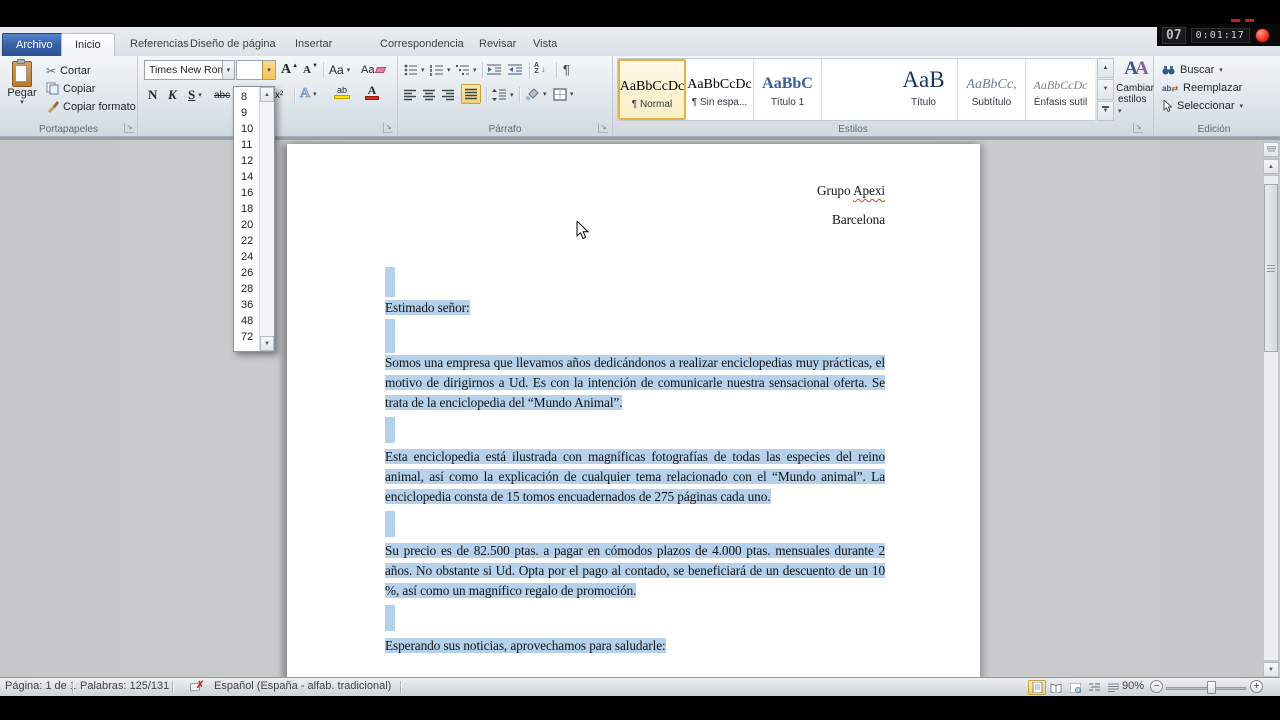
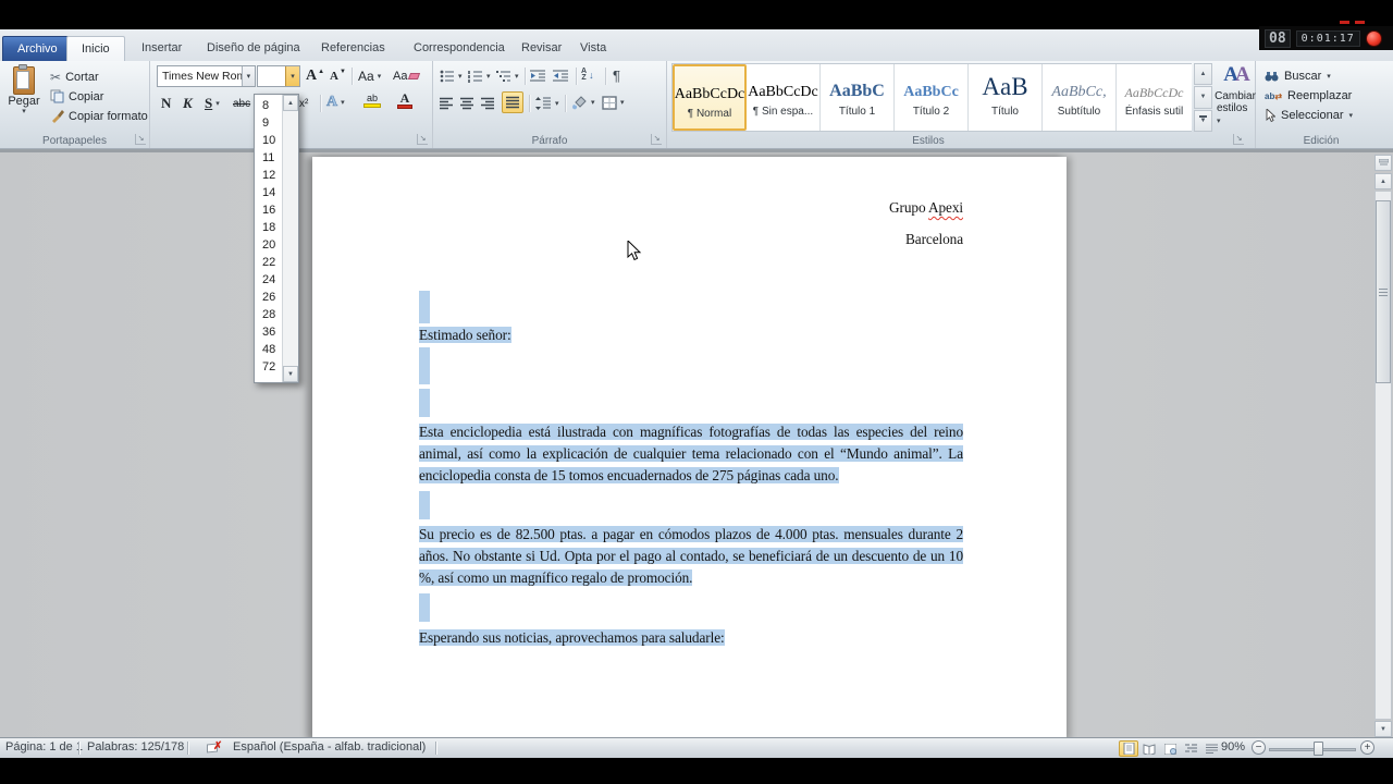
- 07
+ 08
  0:01:17
  Archivo
  Inicio
- Referencias
+ Insertar
  Diseño de página
- Insertar
+ Referencias
  Correspondencia
  Revisar
  Vista
  Pegar
  ✂
  Cortar
  Copiar
  Copiar formato
  Portapapeles
  Times New Ro
  A
  A
  Aa
  Aa
  N
  K
  S
  abc
  x²
  A
  ab
  A
  ↓
  ¶
  Párrafo
  AaBbCcDc
  ¶ Normal
  AaBbCcDc
  ¶ Sin espa...
  AaBbC
  Título 1
+ AaBbCc
+ Título 2
  AaB
  Título
  AaBbCc,
  Subtítulo
  AaBbCcDc
  Énfasis sutil
  AA
  Cambiar
  estilos
  Estilos
  Buscar
  ab⇄
  Reemplazar
  Seleccionar
  Edición
  Grupo Apexi
  Barcelona
  Estimado señor:
- Somos una empresa que llevamos años dedicándonos a realizar enciclopedias muy prácticas, el motivo de dirigirnos a Ud. Es con la intención de comunicarle nuestra sensacional oferta. Se trata de la enciclopedia del “Mundo Animal”.
  Esta enciclopedia está ilustrada con magníficas fotografías de todas las especies del reino animal, así como la explicación de cualquier tema relacionado con el “Mundo animal”. La enciclopedia consta de 15 tomos encuadernados de 275 páginas cada uno.
  Su precio es de 82.500 ptas. a pagar en cómodos plazos de 4.000 ptas. mensuales durante 2 años. No obstante si Ud. Opta por el pago al contado, se beneficiará de un descuento de un 10 %, así como un magnífico regalo de promoción.
  Esperando sus noticias, aprovechamos para saludarle:
  Página: 1 de
- Palabras: 125/131
+ Palabras: 125/178
  ✗
  Español (España - alfab. tradicional)
  90%
  −
  +
  8
  9
  10
  11
  12
  14
  16
  18
  20
  22
  24
  26
  28
  36
  48
  72
